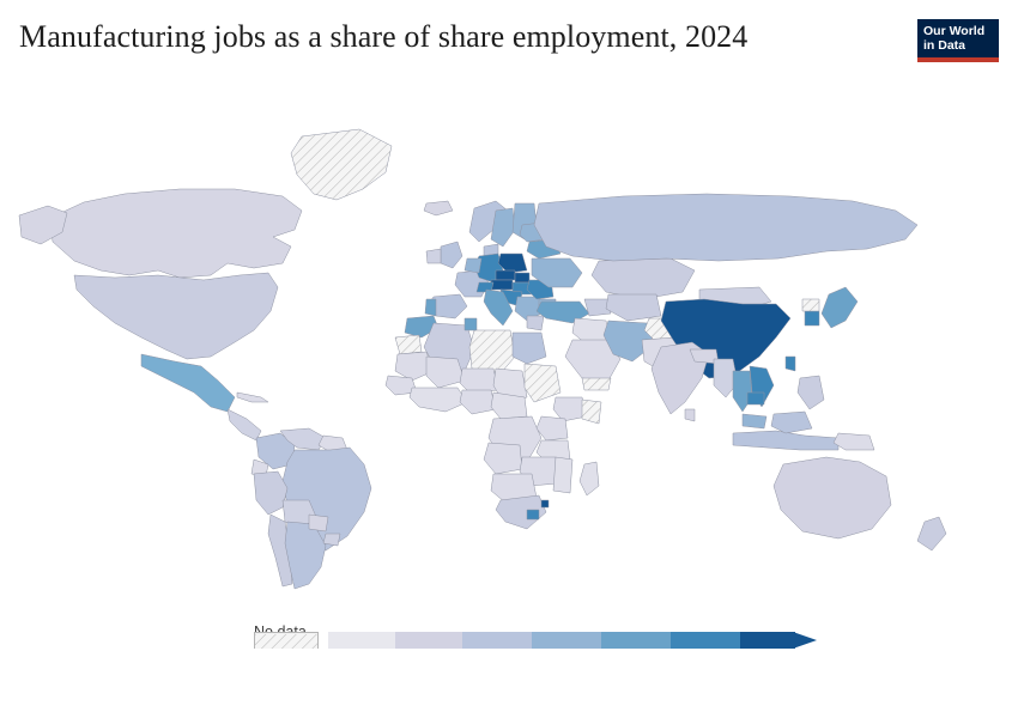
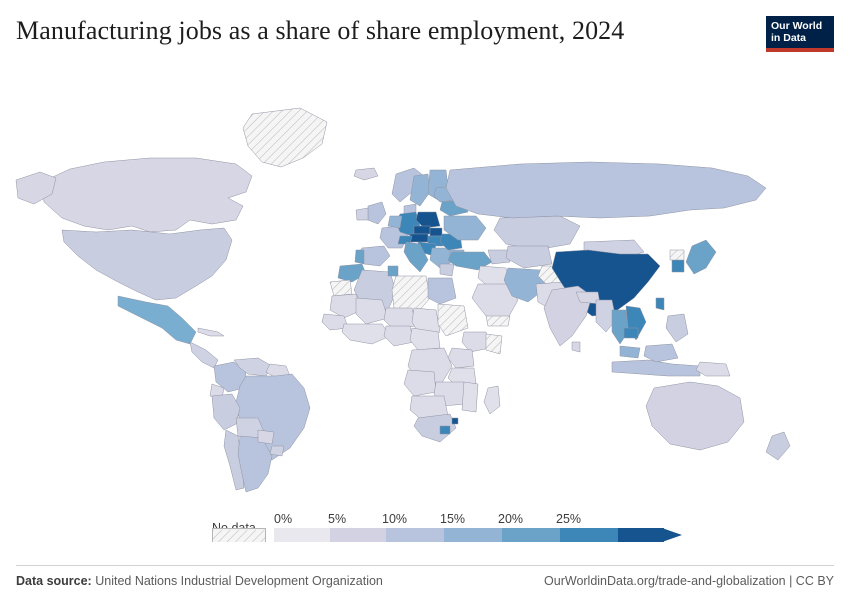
  Manufacturing jobs as a share of share employment, 2024
  Our World
  in Data
+ 0%
+ 5%
+ 10%
+ 15%
+ 20%
+ 25%
+ Data source: United Nations Industrial Development Organization
+ OurWorldinData.org/trade-and-globalization | CC BY
